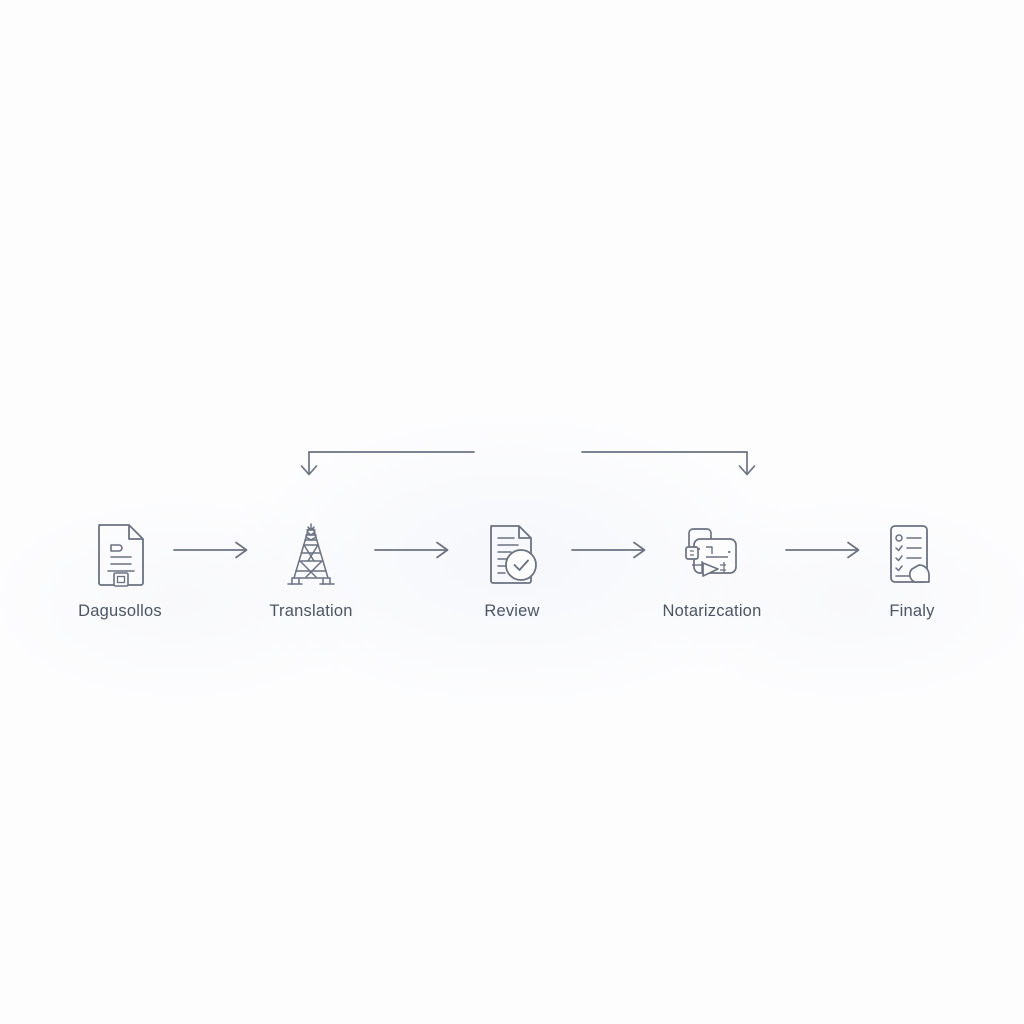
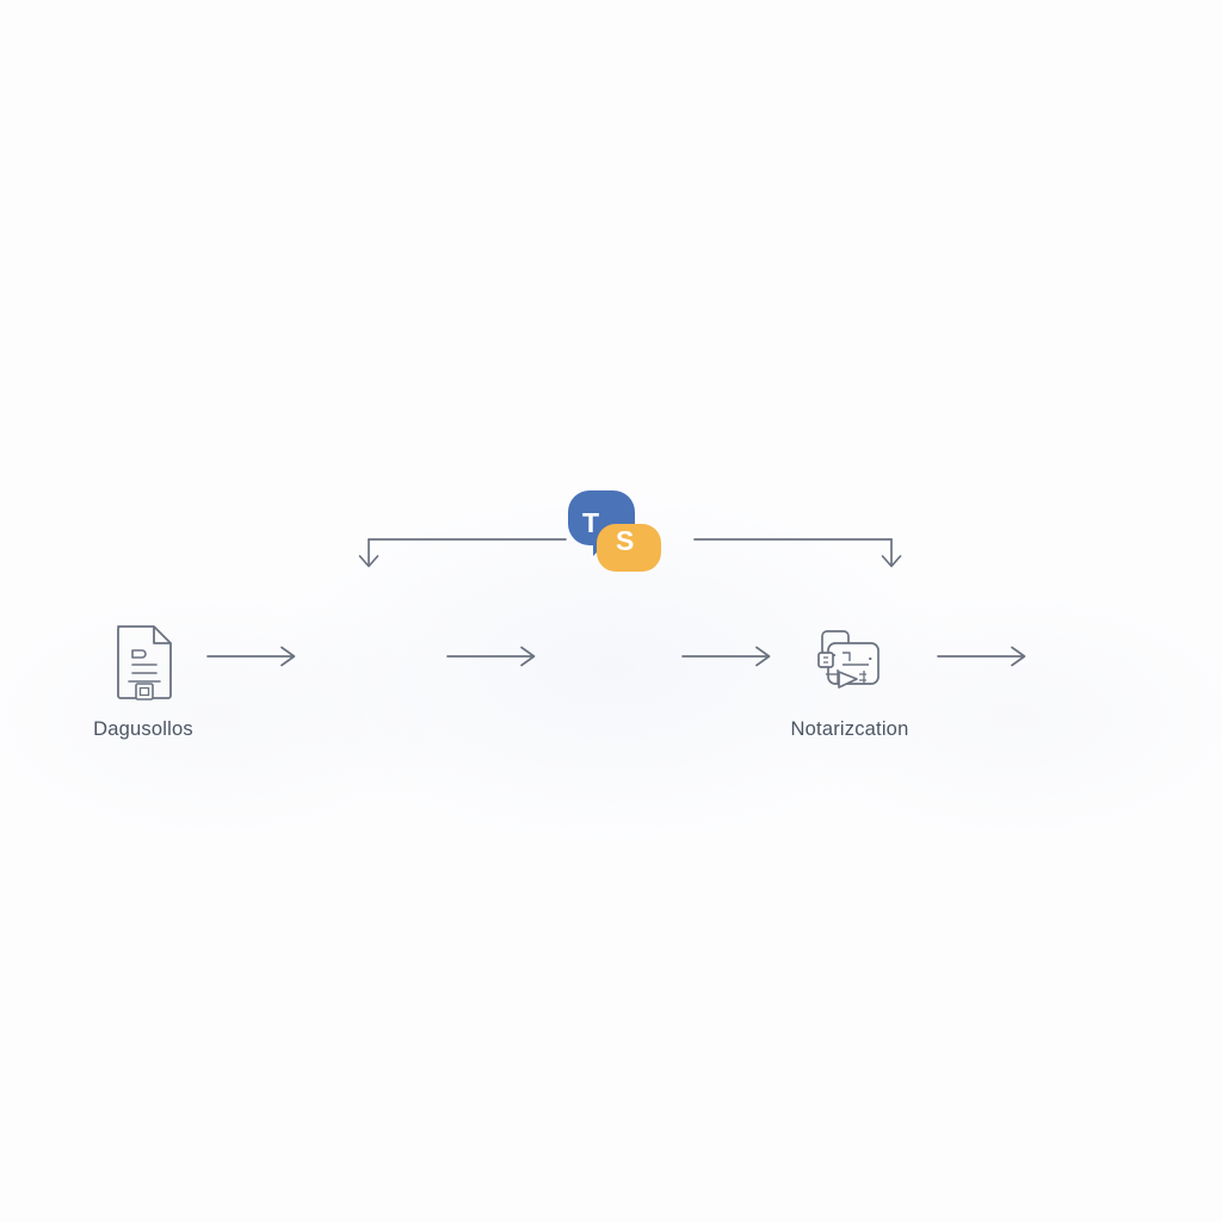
+ T
+ S
  Dagusollos
- Translation
- Review
  Notarizcation
- Finaly
